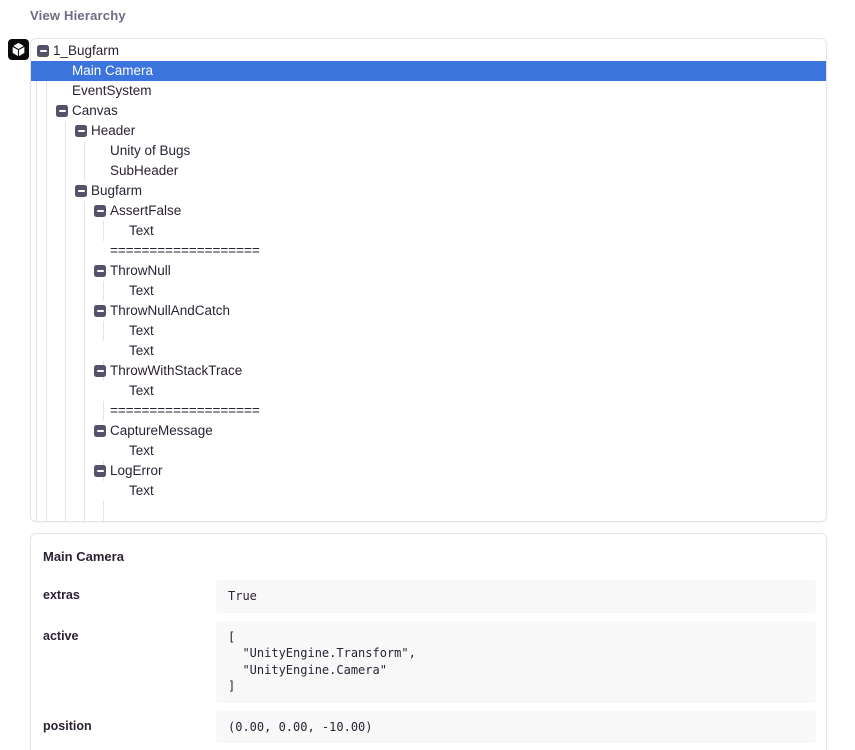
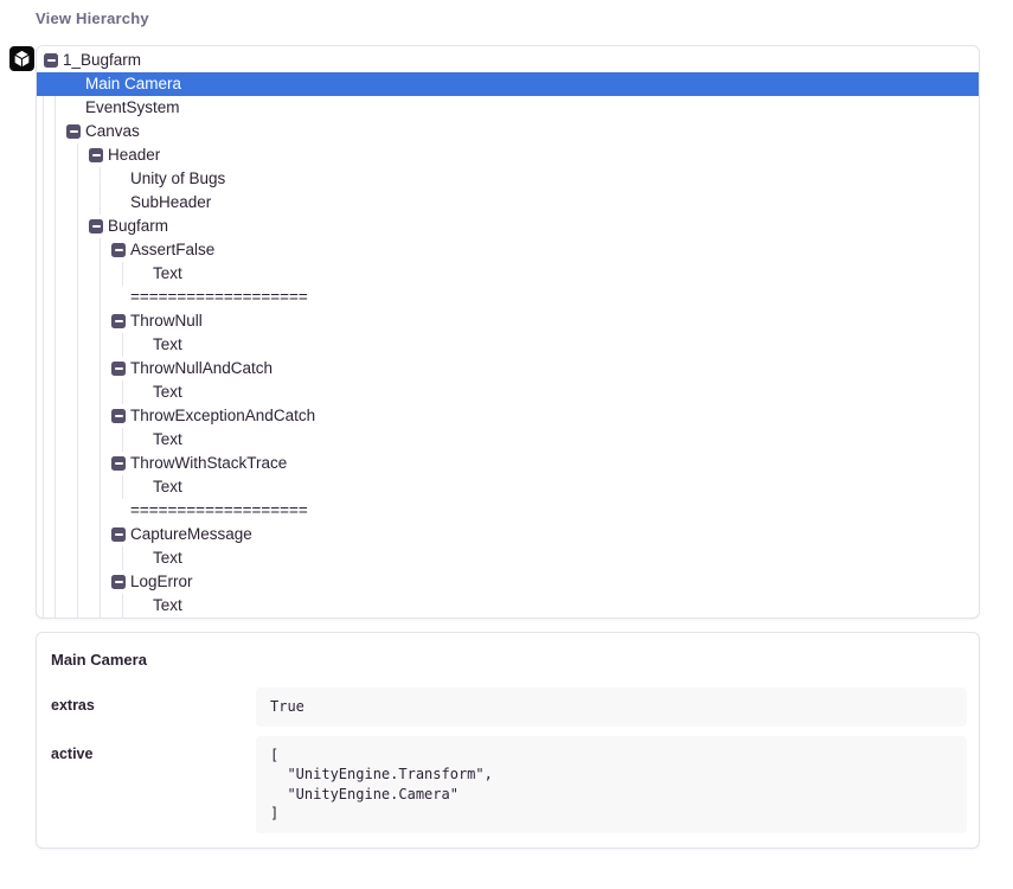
  View Hierarchy
  1_Bugfarm
  Main Camera
  EventSystem
  Canvas
  Header
  Unity of Bugs
  SubHeader
  Bugfarm
  AssertFalse
  Text
  ===================
  ThrowNull
  Text
  ThrowNullAndCatch
  Text
+ ThrowExceptionAndCatch
  Text
  ThrowWithStackTrace
  Text
  ===================
  CaptureMessage
  Text
  LogError
  Text
  Main Camera
  extras
  True
  active
  [
  "UnityEngine.Transform",
  "UnityEngine.Camera"
  ]
- position
- (0.00, 0.00, -10.00)
